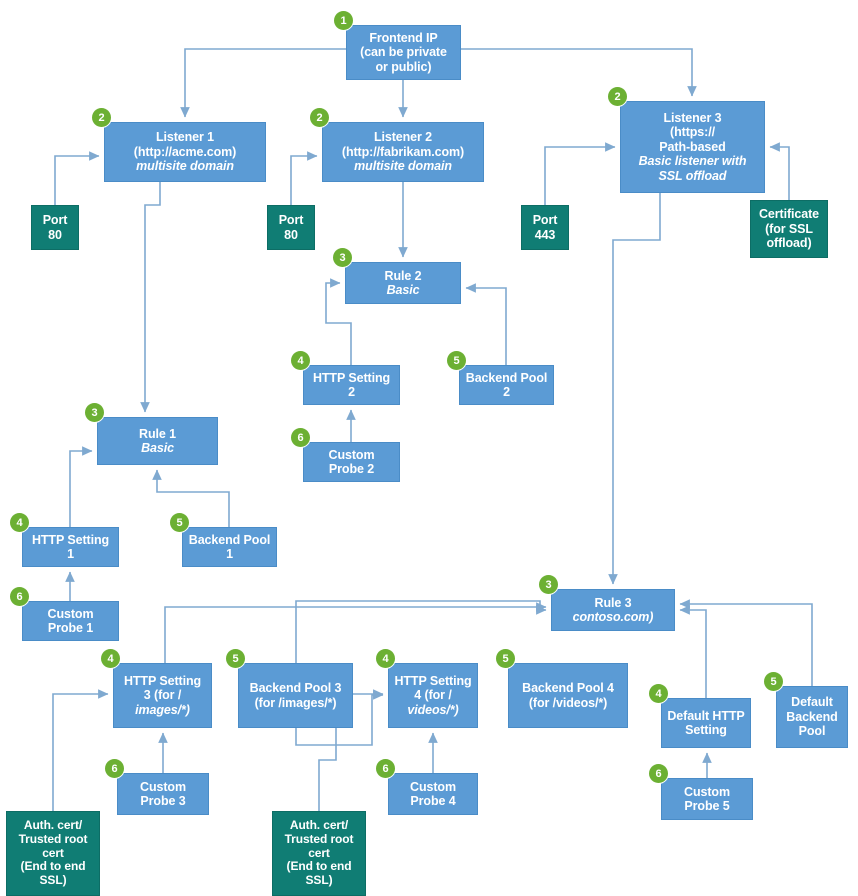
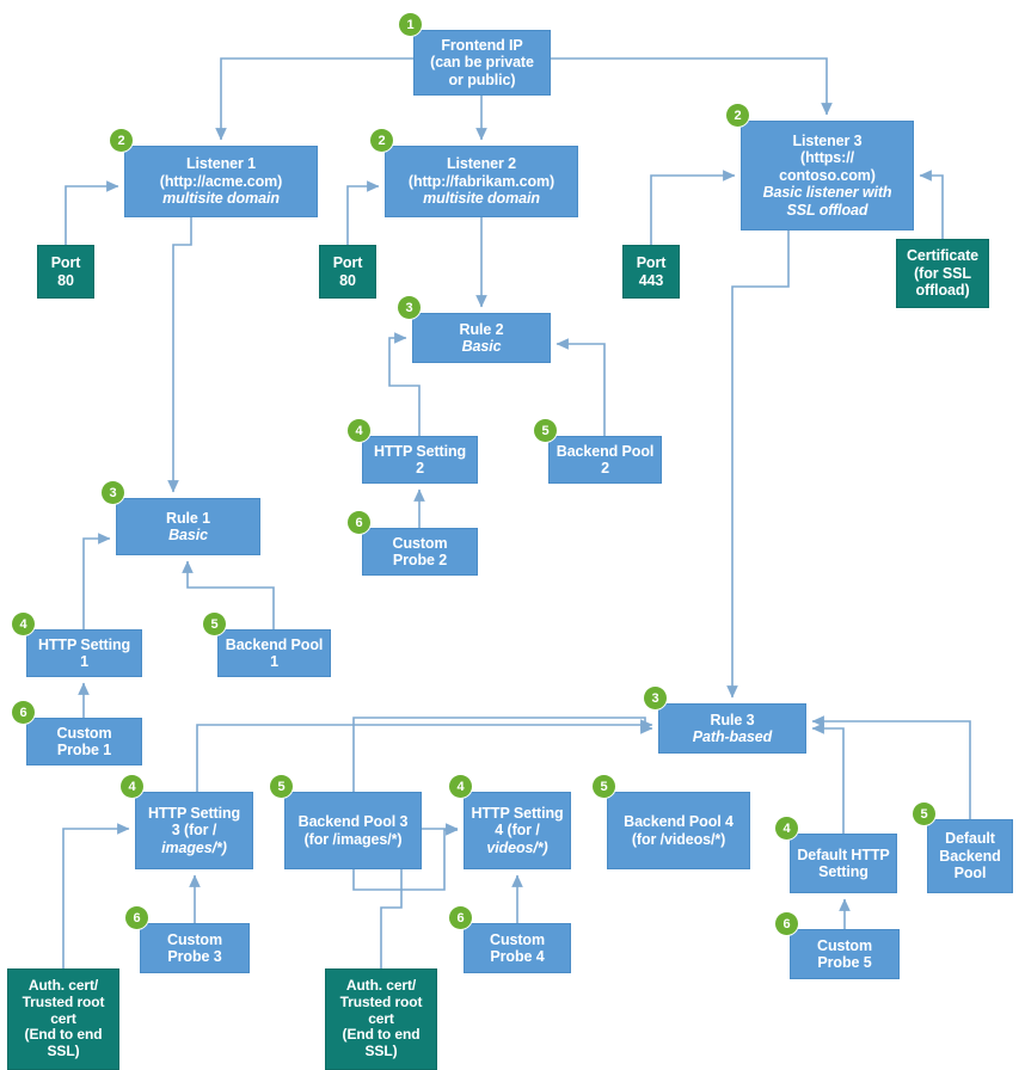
  Frontend IP
  (can be private
  or public)
  1
  Listener 1
  (http://acme.com)
  multisite domain
  2
  Listener 2
  (http://fabrikam.com)
  multisite domain
  2
  Listener 3
  (https://
- Path-based
+ contoso.com)
  Basic listener with
  SSL offload
  2
  Port
  80
  Port
  80
  Port
  443
  Certificate
  (for SSL
  offload)
  Rule 2
  Basic
  3
  HTTP Setting
  2
  4
  Backend Pool
  2
  5
  Custom
  Probe 2
  6
  Rule 1
  Basic
  3
  HTTP Setting
  1
  4
  Backend Pool
  1
  5
  Custom
  Probe 1
  6
  Rule 3
- contoso.com)
+ Path-based
  3
  HTTP Setting
  3 (for /
  images/*)
  4
  Backend Pool 3
  (for /images/*)
  5
  HTTP Setting
  4 (for /
  videos/*)
  4
  Backend Pool 4
  (for /videos/*)
  5
  Default HTTP
  Setting
  4
  Default
  Backend
  Pool
  5
  Custom
  Probe 3
  6
  Custom
  Probe 4
  6
  Custom
  Probe 5
  6
  Auth. cert/
  Trusted root
  cert
  (End to end
  SSL)
  Auth. cert/
  Trusted root
  cert
  (End to end
  SSL)
